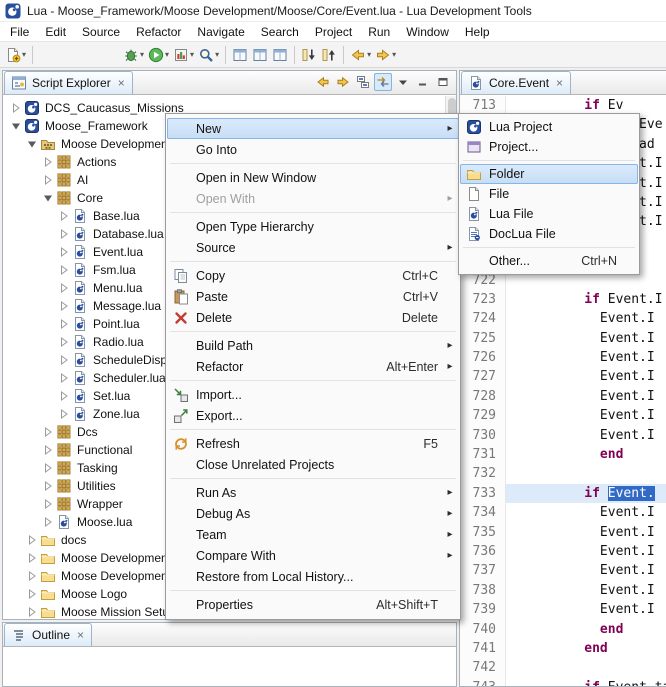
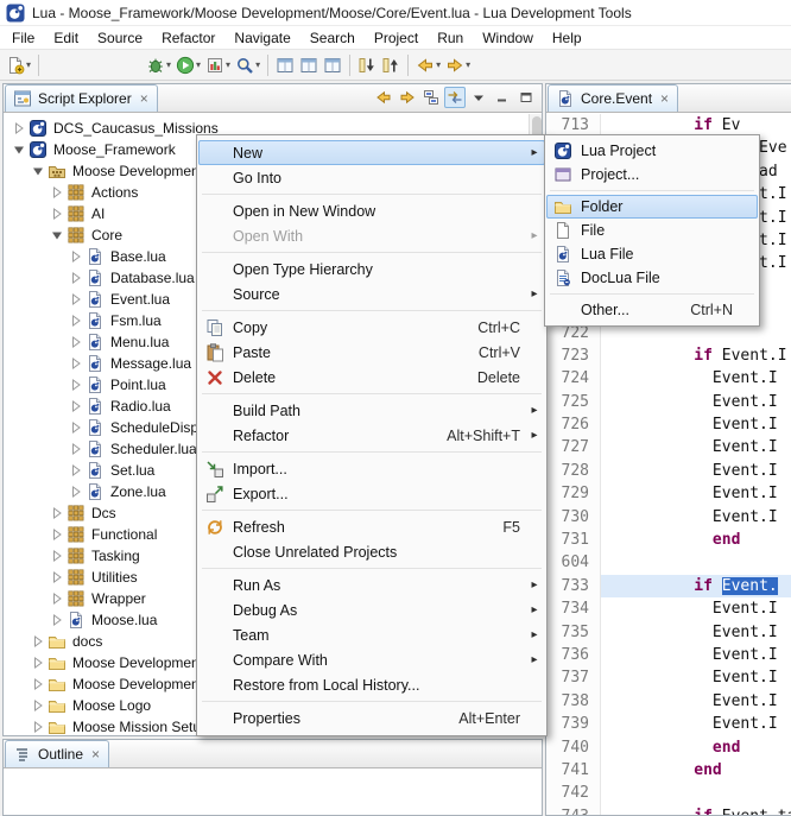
  Lua - Moose_Framework/Moose Development/Moose/Core/Event.lua - Lua Development Tools
  File
  Edit
  Source
  Refactor
  Navigate
  Search
  Project
  Run
  Window
  Help
  ▾
  ▾
  ▾
  ▾
  ▾
  ▾
  ▾
  Script Explorer
  ×
  DCS_Caucasus_Missions
  Moose_Framework
  Moose Developme
  Actions
  AI
  Core
  Base.lua
  Database.lua
  Event.lua
  Fsm.lua
  Menu.lua
  Message.lua
  Point.lua
  Radio.lua
  Scheduler.lua
  Set.lua
  Zone.lua
  Dcs
  Functional
  Tasking
  Utilities
  Wrapper
  Moose.lua
  docs
  Moose Developme
  Moose Developme
  Moose Logo
  Moose Mission Set
  Outline
  ×
  Core.Event
  ×
  713 if Ev
  722
  723 if Event.I
  724 Event.I
  725 Event.I
  726 Event.I
  727 Event.I
  728 Event.I
  729 Event.I
  730 Event.I
  731 end
- 732
+ 604
  733 if Event.
  734 Event.I
  735 Event.I
  736 Event.I
  737 Event.I
  738 Event.I
  739 Event.I
  740 end
  741 end
  742
  New
  ▸
  Go Into
  Open in New Window
  Open With
  ▸
  Open Type Hierarchy
  Source
  ▸
  Copy
  Ctrl+C
  Paste
  Ctrl+V
  Delete
  Delete
  Build Path
  ▸
  Refactor
- Alt+Enter
+ Alt+Shift+T
  ▸
  Import...
  Export...
  Refresh
  F5
  Close Unrelated Projects
  Run As
  ▸
  Debug As
  ▸
  Team
  ▸
  Compare With
  ▸
  Restore from Local History...
  Properties
- Alt+Shift+T
+ Alt+Enter
  Lua Project
  Project...
  Folder
  File
  Lua File
  DocLua File
  Other...
  Ctrl+N
